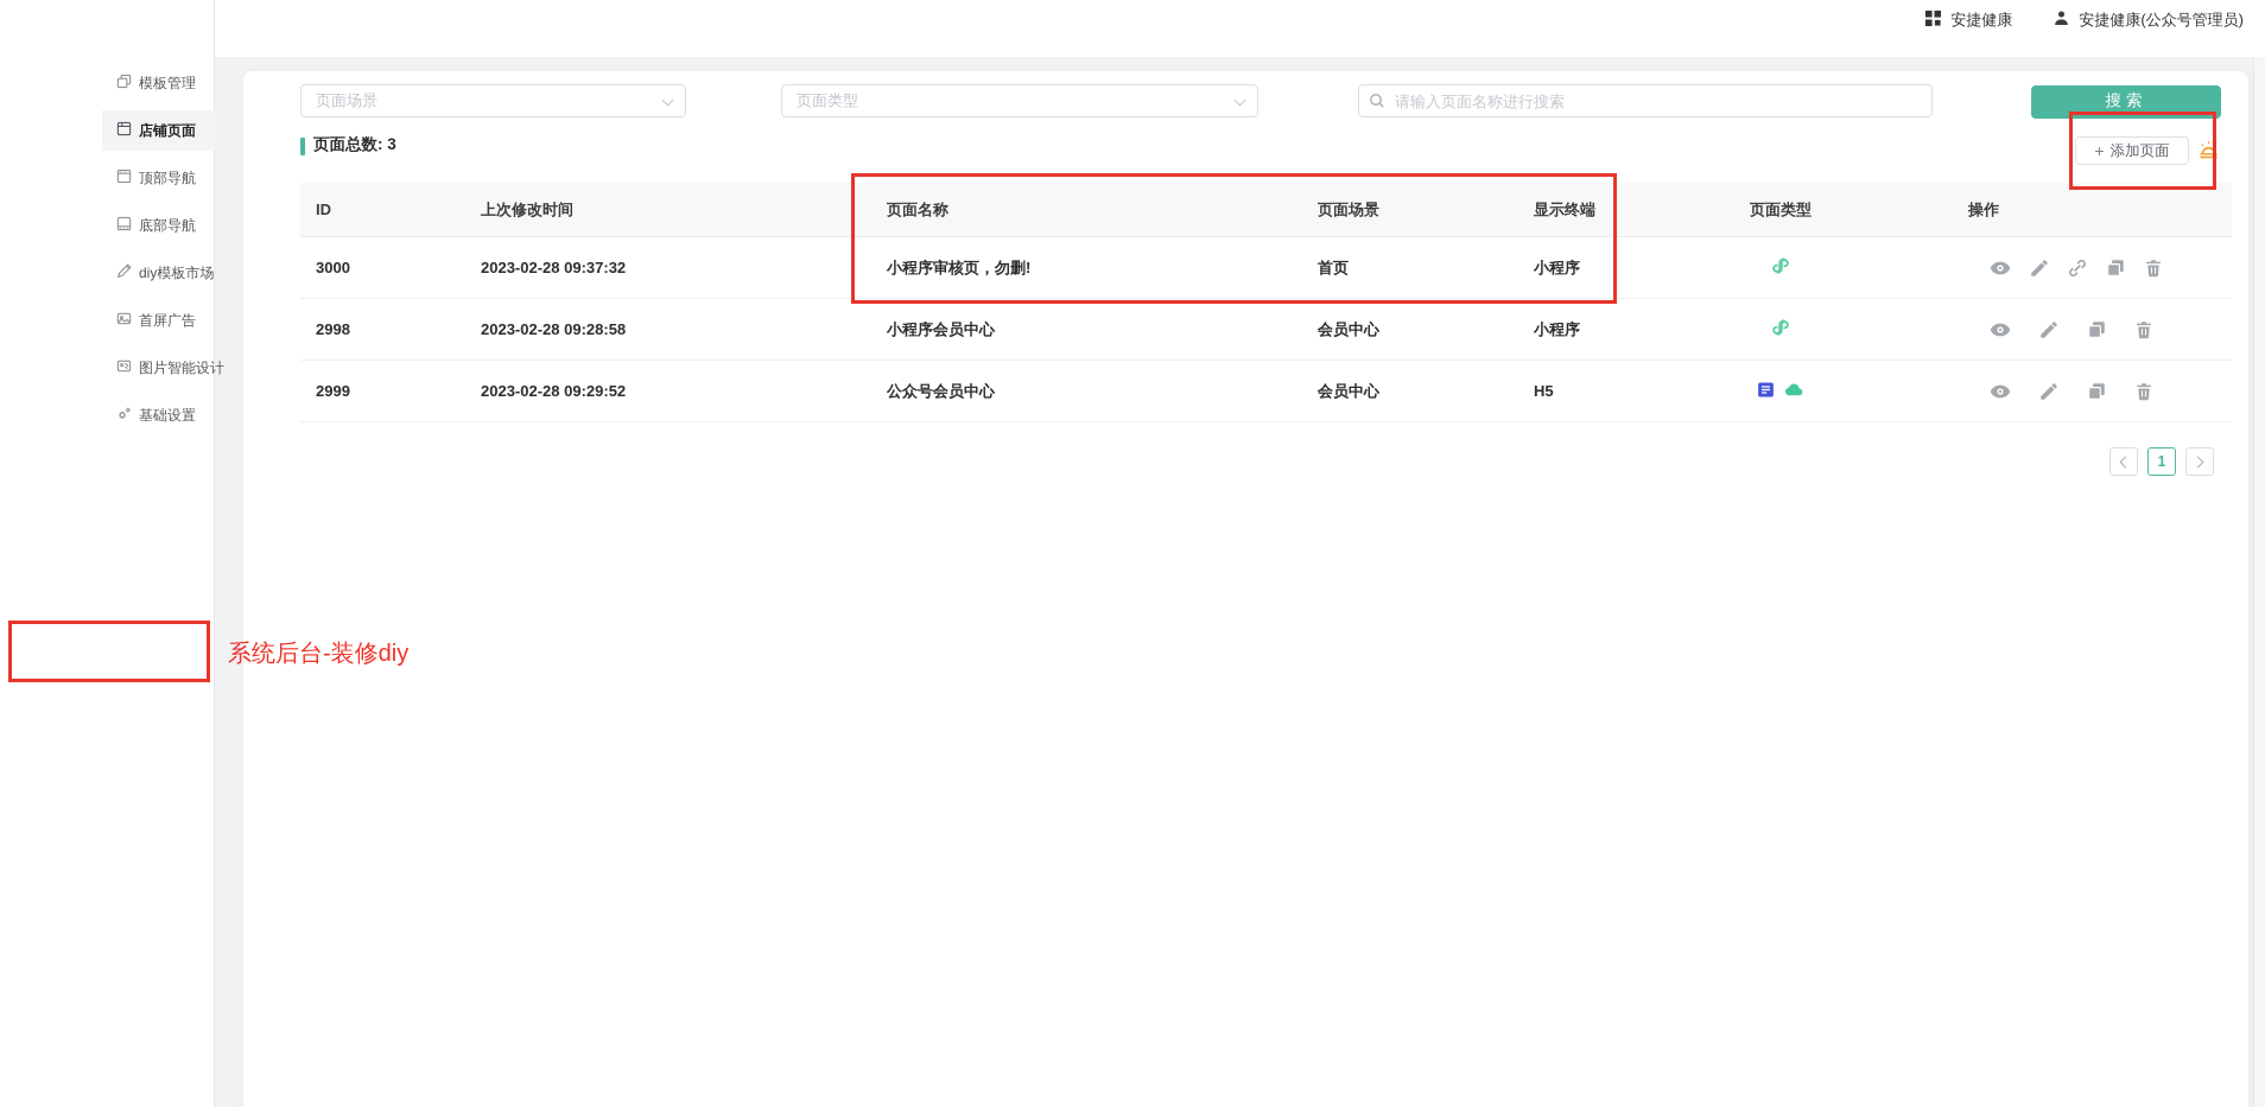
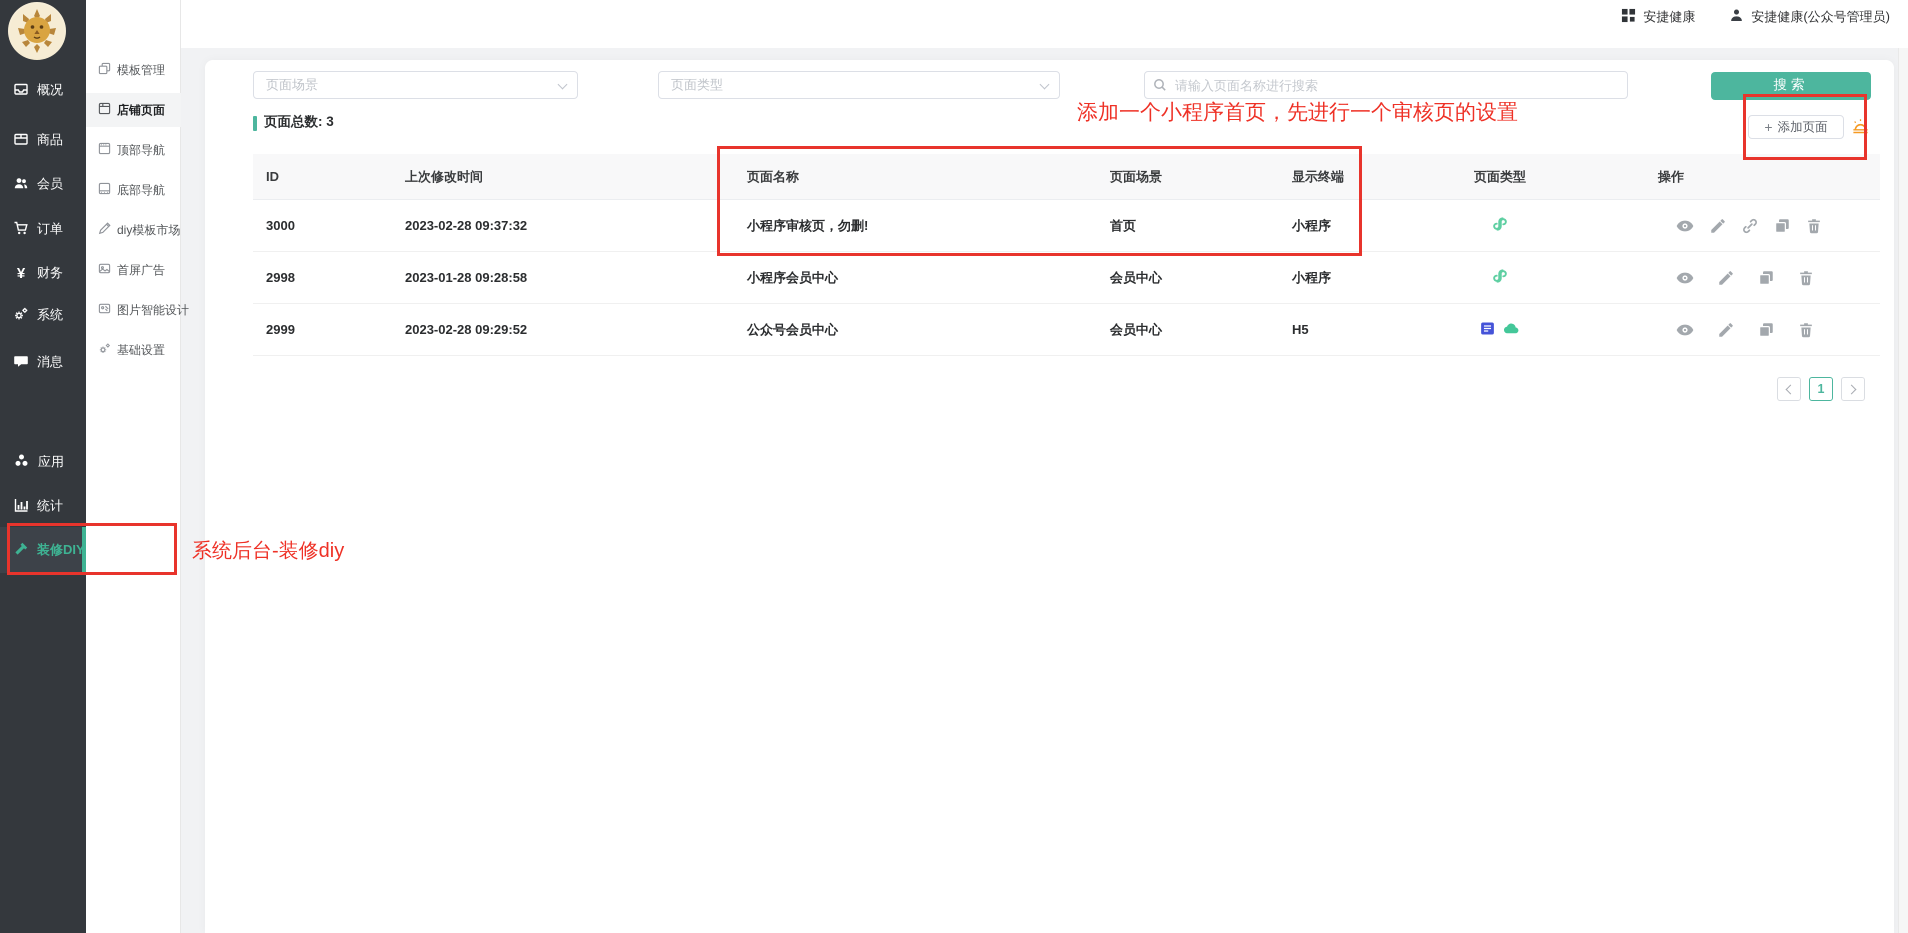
  安捷健康
  安捷健康(公众号管理员)
+ 概况
+ 商品
+ 会员
+ 订单
+ ¥
+ 财务
+ 系统
+ 消息
+ 应用
+ 统计
+ 装修DIY
  模板管理
  店铺页面
  顶部导航
  底部导航
  diy模板市场
  首屏广告
  图片智能设计
  基础设置
  页面场景
  页面类型
  请输入页面名称进行搜索
  搜索
  +
  添加页面
  页面总数: 3
  ID
  上次修改时间
  页面名称
  页面场景
  显示终端
  页面类型
  操作
  3000
  2023-02-28 09:37:32
  小程序审核页，勿删!
  首页
  小程序
  2998
- 2023-02-28 09:28:58
+ 2023-01-28 09:28:58
  小程序会员中心
  会员中心
  小程序
  2999
  2023-02-28 09:29:52
  公众号会员中心
  会员中心
  H5
  1
+ 添加一个小程序首页，先进行一个审核页的设置
  系统后台-装修diy
